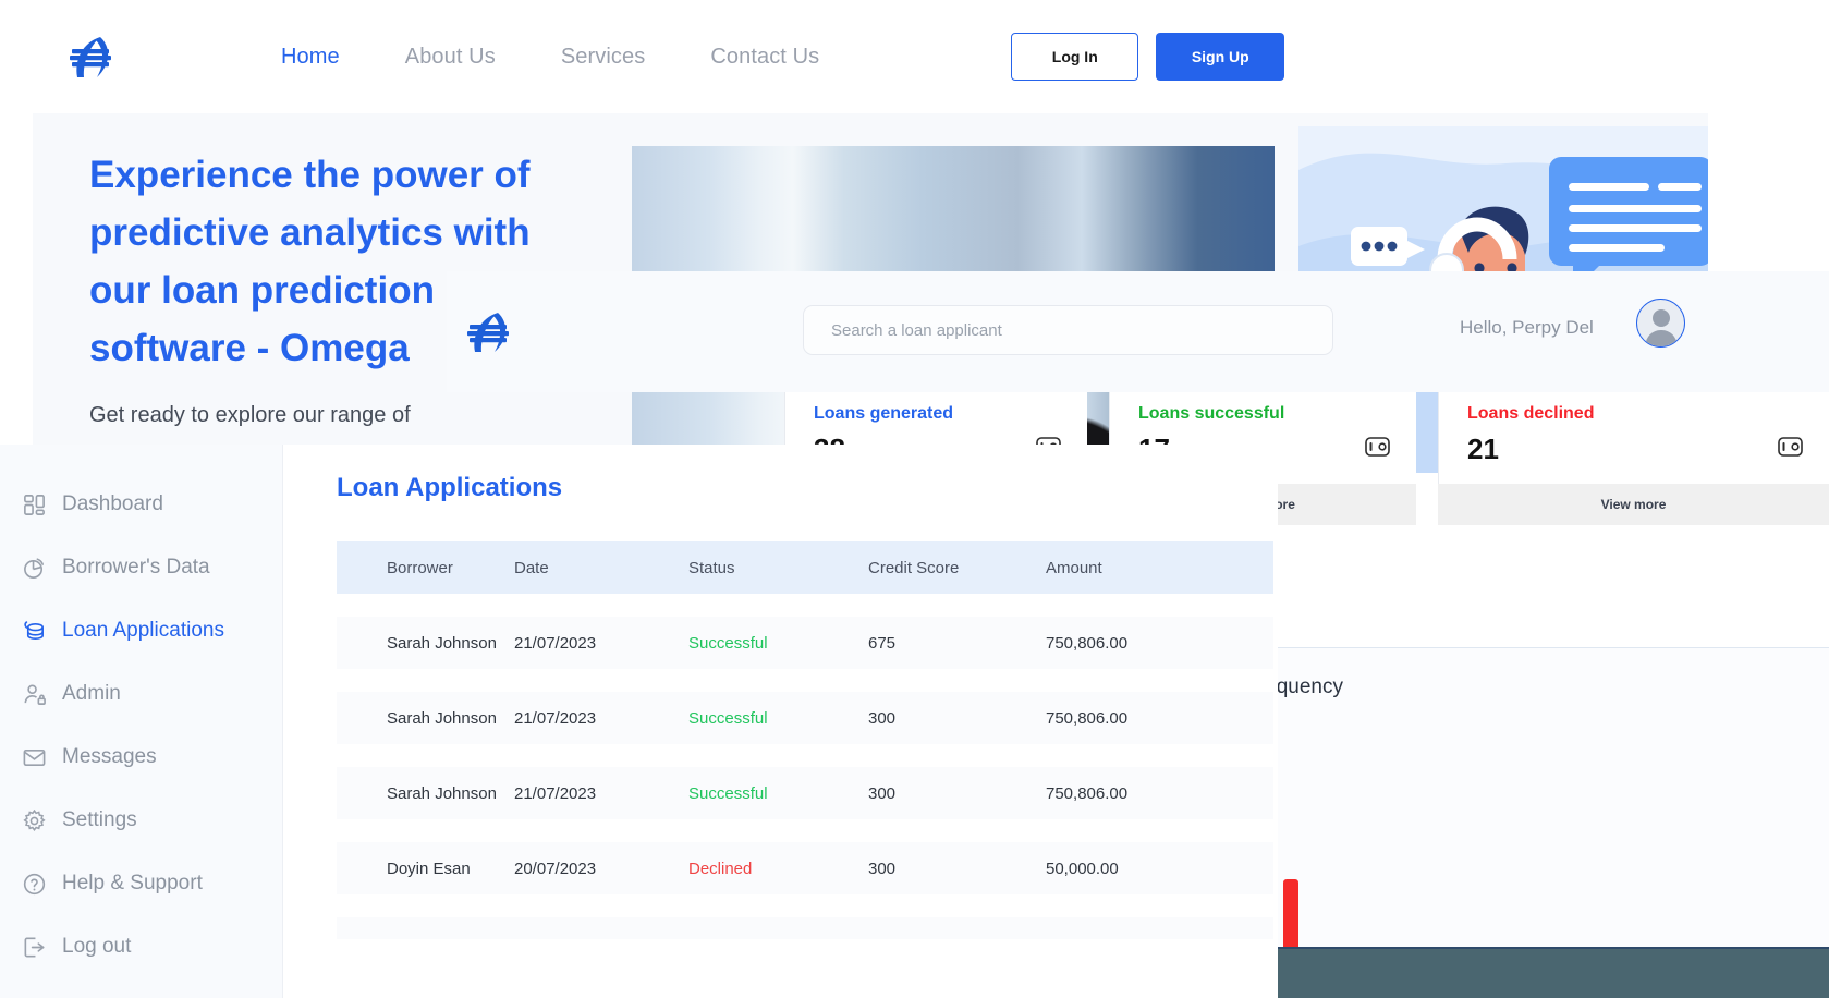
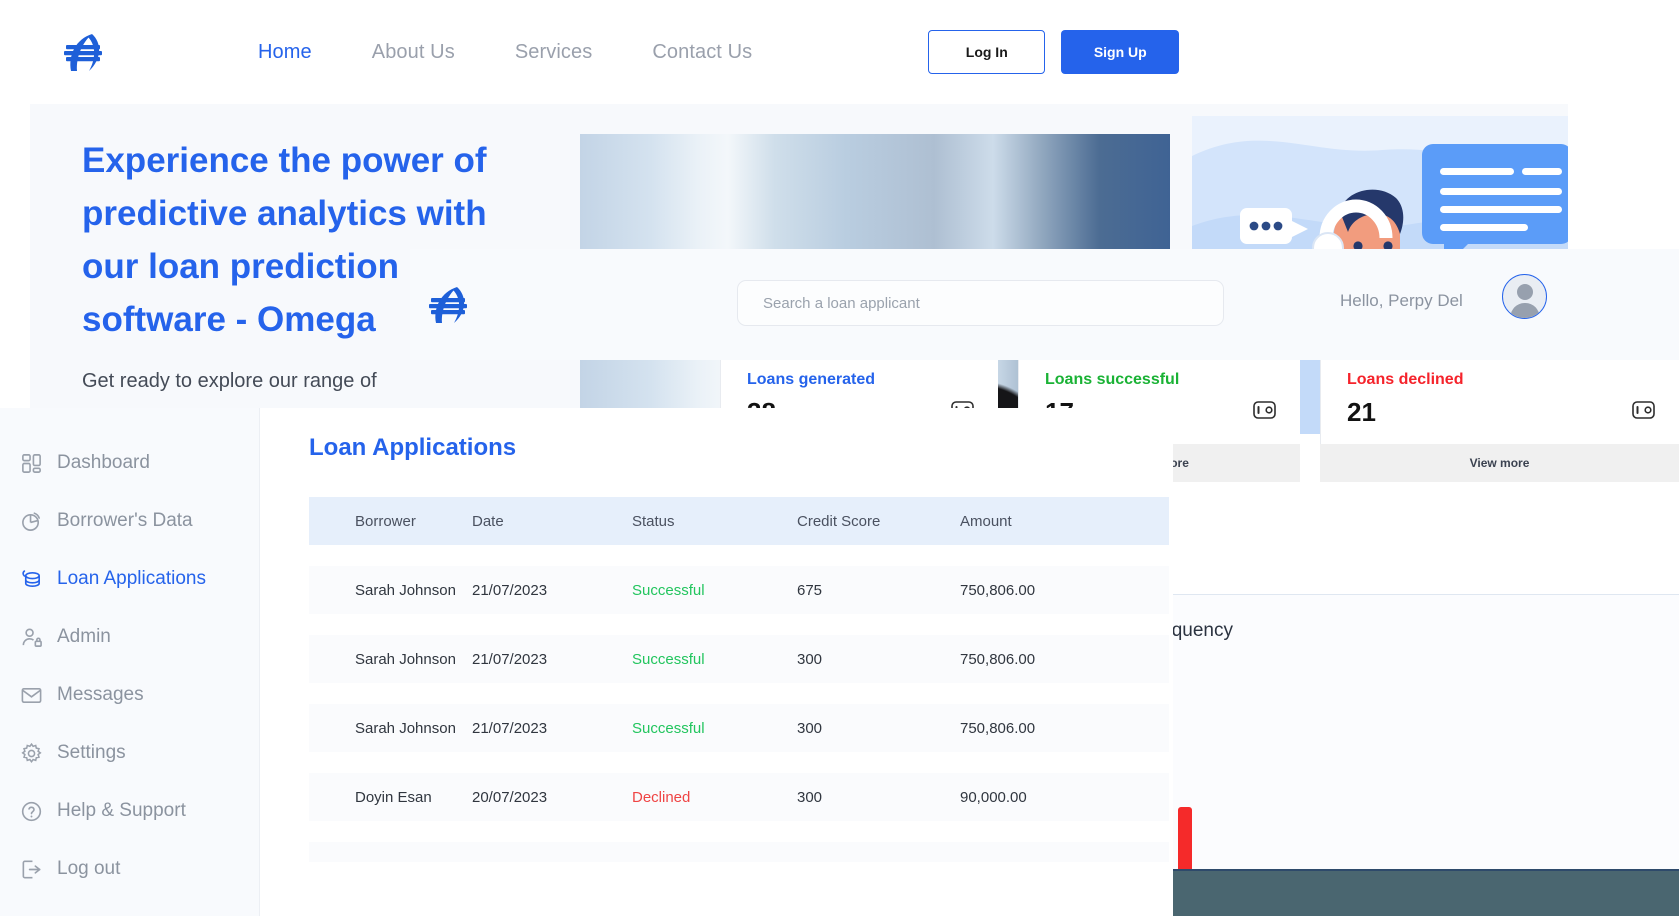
  Home
  About Us
  Services
  Contact Us
  Log In
  Sign Up
  Experience the power of predictive analytics with our loan prediction software - Omega
  Get ready to explore our range of
  Search a loan applicant
  Hello, Perpy Del
  Loans generated
  Loans successful
  Loans declined
  21
  View more
  Dashboard
  Borrower's Data
  Loan Applications
  Admin
  Messages
  Settings
  Help & Support
  Log out
  Loan Applications
  Borrower
  Date
  Status
  Credit Score
  Amount
  Sarah Johnson
  21/07/2023
  Successful
  675
  750,806.00
  Sarah Johnson
  21/07/2023
  Successful
  300
  750,806.00
  Sarah Johnson
  21/07/2023
  Successful
  300
  750,806.00
  Doyin Esan
  20/07/2023
  Declined
  300
- 50,000.00
+ 90,000.00
